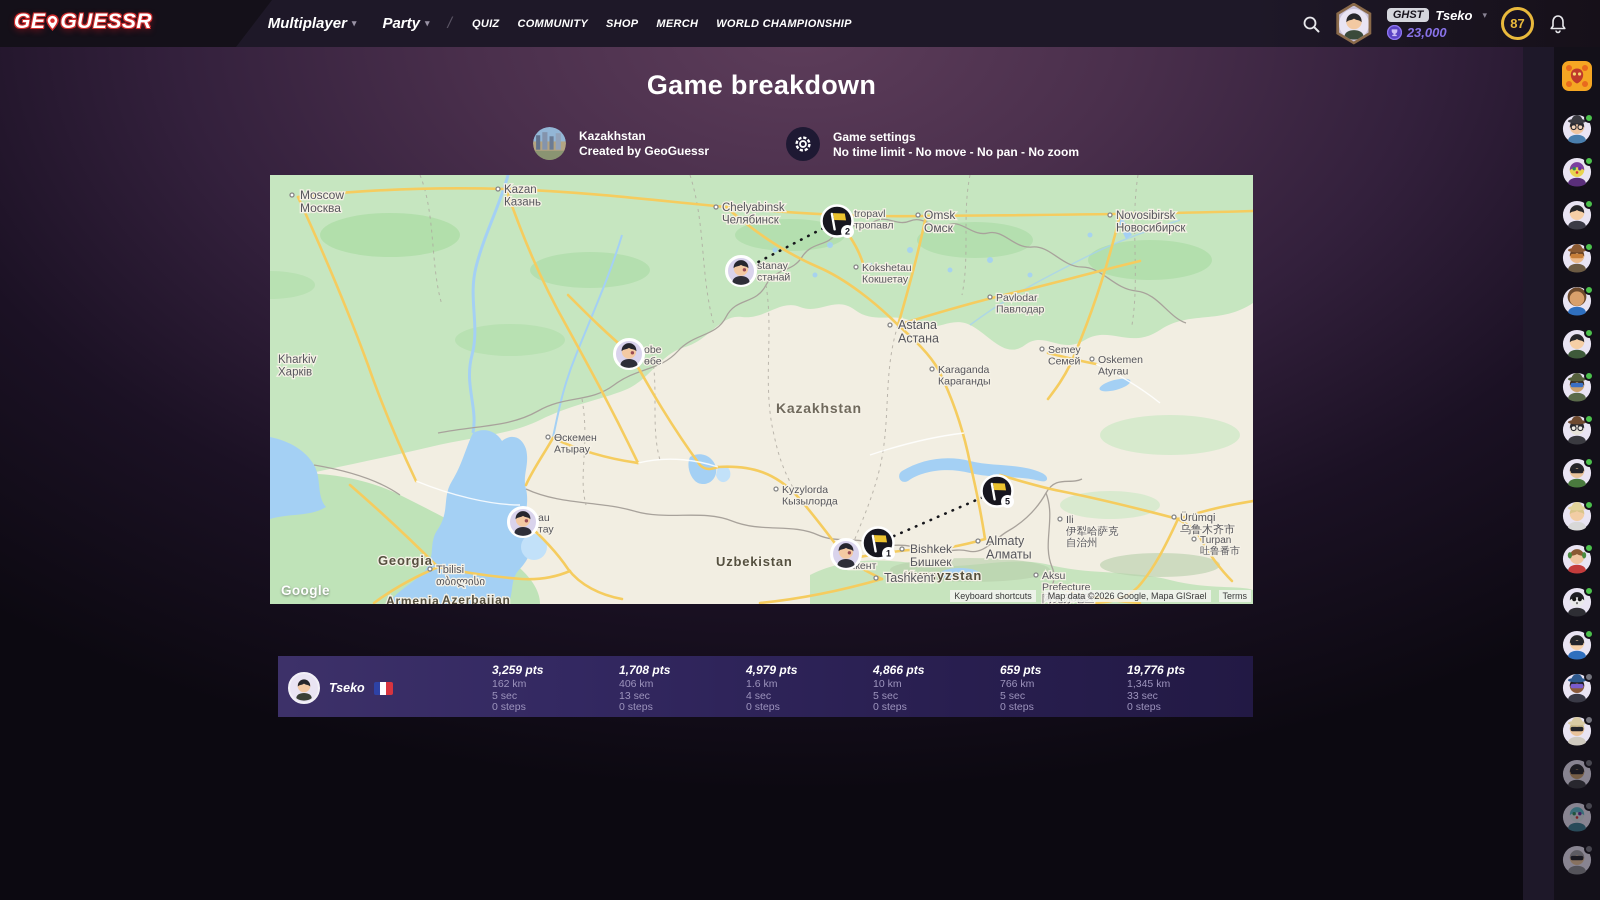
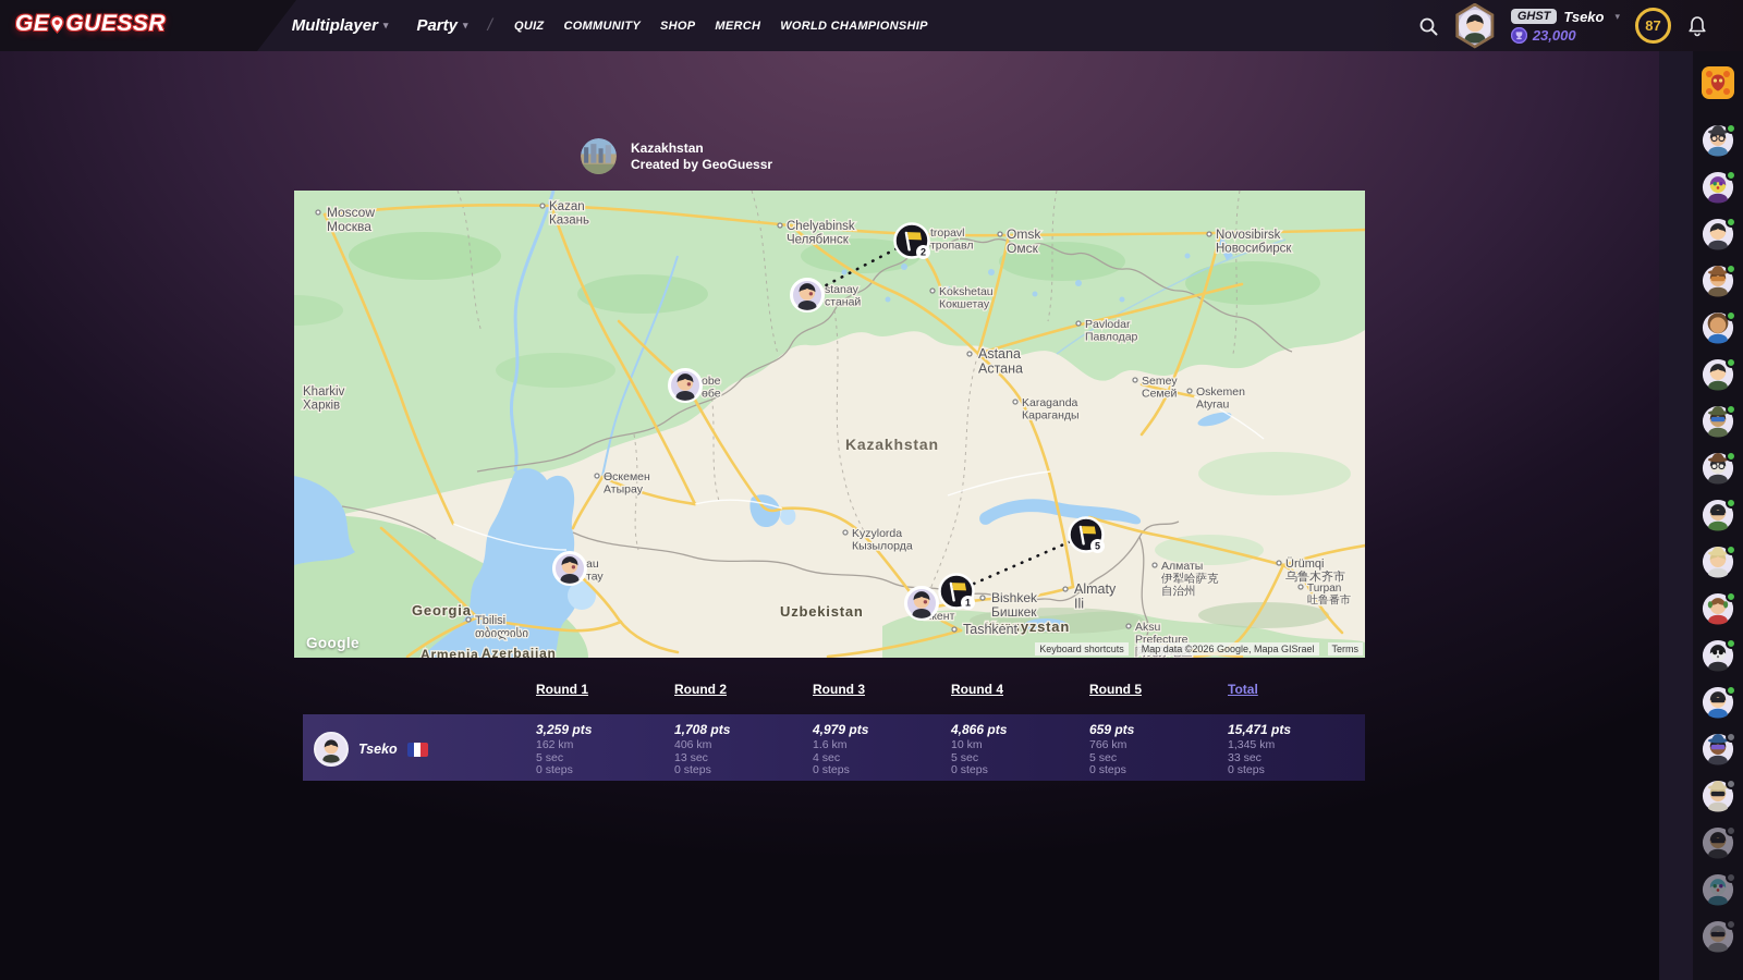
  GE
  GUESSR
  Multiplayer
  ▾
  Party
  ▾
  /
  QUIZ
  COMMUNITY
  SHOP
  MERCH
  WORLD CHAMPIONSHIP
  GHST
  Tseko
  ▾
  23,000
  87
- Game breakdown
  Kazakhstan
  Created by GeoGuessr
- Game settings
- No time limit - No move - No pan - No zoom
  Kazakhstan
  Uzbekistan
  Kyrgyzstan
  Georgia
  Armenia
  Azerbaijan
  Moscow Москва
  Kazan Казань
  Chelyabinsk Челябинск
  Omsk Омск
  Novosibirsk Новосибирск
  Kharkiv Харків
  Kokshetau Кокшетау
  Pavlodar Павлодар
  Astana Астана
  Semey Семей
  Oskemen Atyrau
  Karaganda Караганды
  Өскемен Атырау
  Kyzylorda Кызылорда
- Almaty Алматы
+ Almaty Ili
  Bishkek Бишкек
  Tashkent
  Tbilisi თბილისი
  Ürümqi 乌鲁木齐市
  Turpan 吐鲁番市
- Ili 伊犁哈萨克自治州
+ Алматы 伊犁哈萨克自治州
  Aksu Prefecture 阿克苏地区
  stanay станай
  tropavl тропавл
  obe өбе
  au тау
  кент
  2
  5
  1
  Google
  Keyboard shortcuts
  Map data ©2026 Google, Mapa GISrael
  Terms
+ Round 1
+ Round 2
+ Round 3
+ Round 4
+ Round 5
+ Total
  Tseko
  3,259 pts
  162 km
  5 sec
  0 steps
  1,708 pts
  406 km
  13 sec
  0 steps
  4,979 pts
  1.6 km
  4 sec
  0 steps
  4,866 pts
  10 km
  5 sec
  0 steps
  659 pts
  766 km
  5 sec
  0 steps
- 19,776 pts
+ 15,471 pts
  1,345 km
  33 sec
  0 steps
